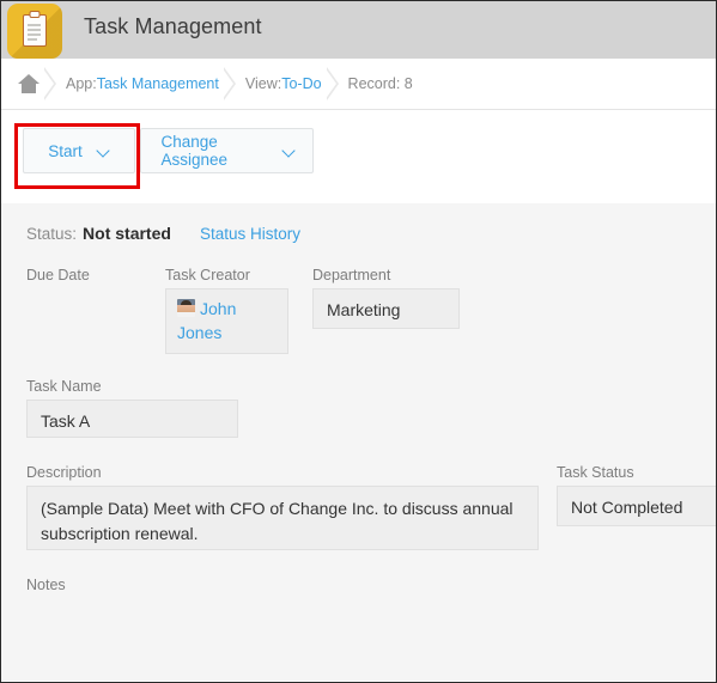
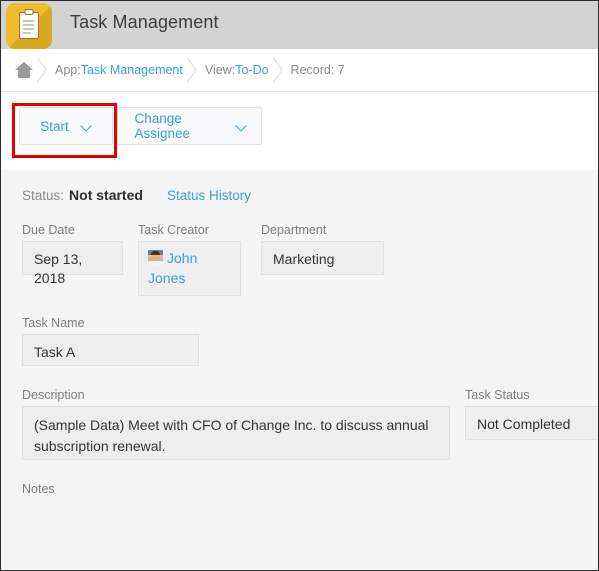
  Task Management
  App:
  Task Management
  View:
  To-Do
- Record: 8
+ Record: 7
  Start
  Change Assignee
  Status:
  Not started
  Status History
  Due Date
+ Sep 13, 2018
  Task Creator
  John Jones
  Department
  Marketing
  Task Name
  Task A
  Description
  (Sample Data) Meet with CFO of Change Inc. to discuss annual subscription renewal.
  Task Status
  Not Completed
  Notes
